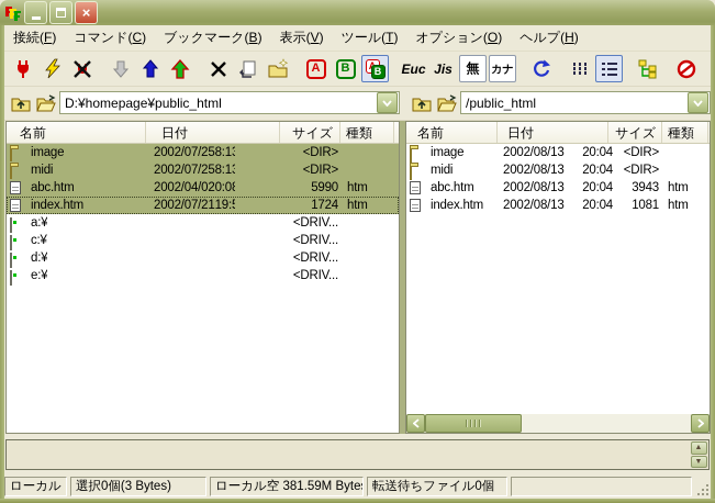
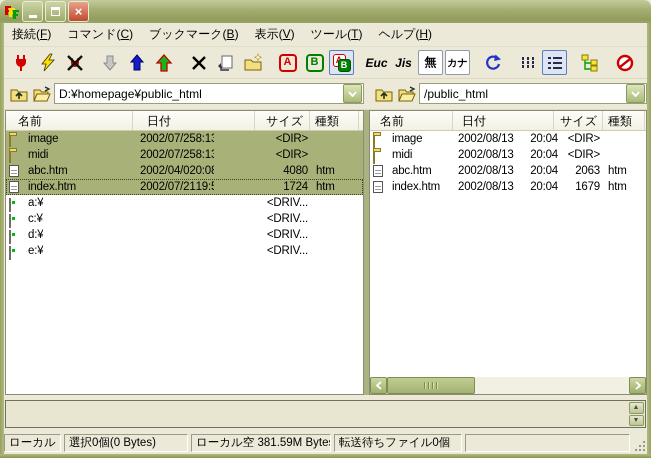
  ×
  接続(F)
  コマンド(C)
  ブックマーク(B)
  表示(V)
  ツール(T)
- オプション(O)
  ヘルプ(H)
  A
  B
  B
  Euc
  Jis
  無
  カナ
  D:¥homepage¥public_html
  /public_html
  名前
  日付
  サイズ
  種類
  image
  2002/07/25
  8:1
  <DIR>
  midi
  2002/07/25
  8:1
  <DIR>
  abc.htm
  2002/04/02
  0:0
- 5990
+ 4080
  htm
  index.htm
  2002/07/21
  1724
  htm
  a:¥
  <DRIV...
  c:¥
  <DRIV...
  d:¥
  <DRIV...
  e:¥
  <DRIV...
  名前
  日付
  サイズ
  種類
  image
  2002/08/13
  20:04
  <DIR>
  midi
  2002/08/13
  20:04
  <DIR>
  abc.htm
  2002/08/13
  20:04
- 3943
+ 2063
  htm
  index.htm
  2002/08/13
  20:04
- 1081
+ 1679
  htm
  ローカル
- 選択0個(3 Bytes)
+ 選択0個(0 Bytes)
  ローカル空 381.59M Byte
  転送待ちファイル0個
